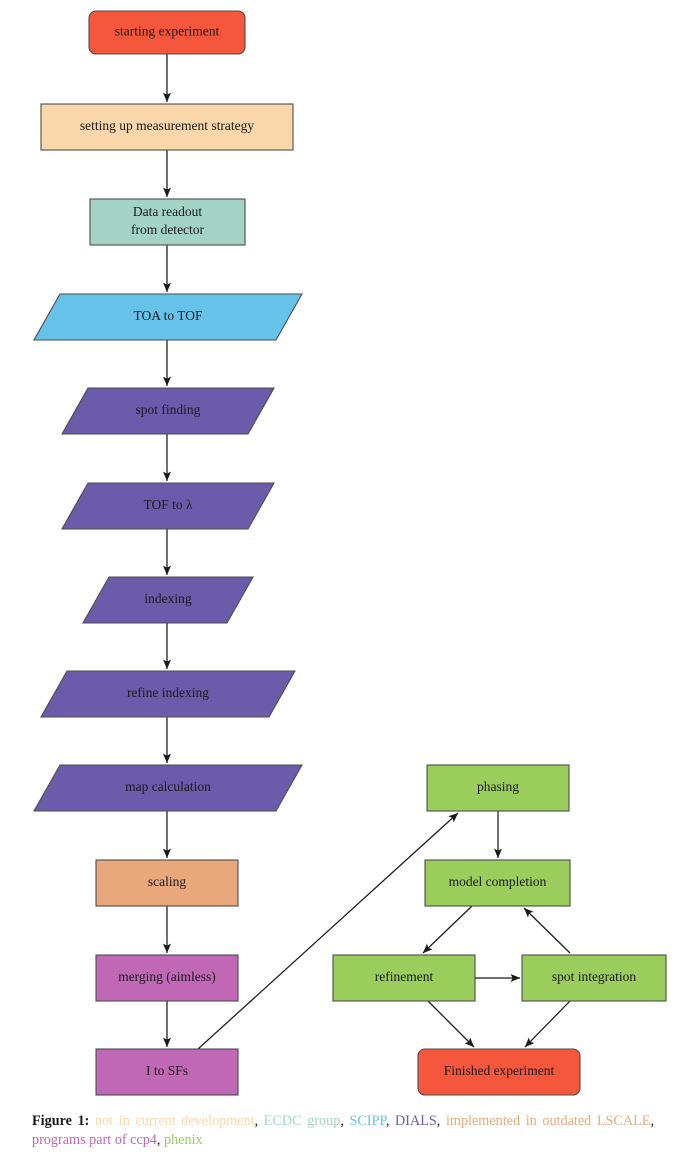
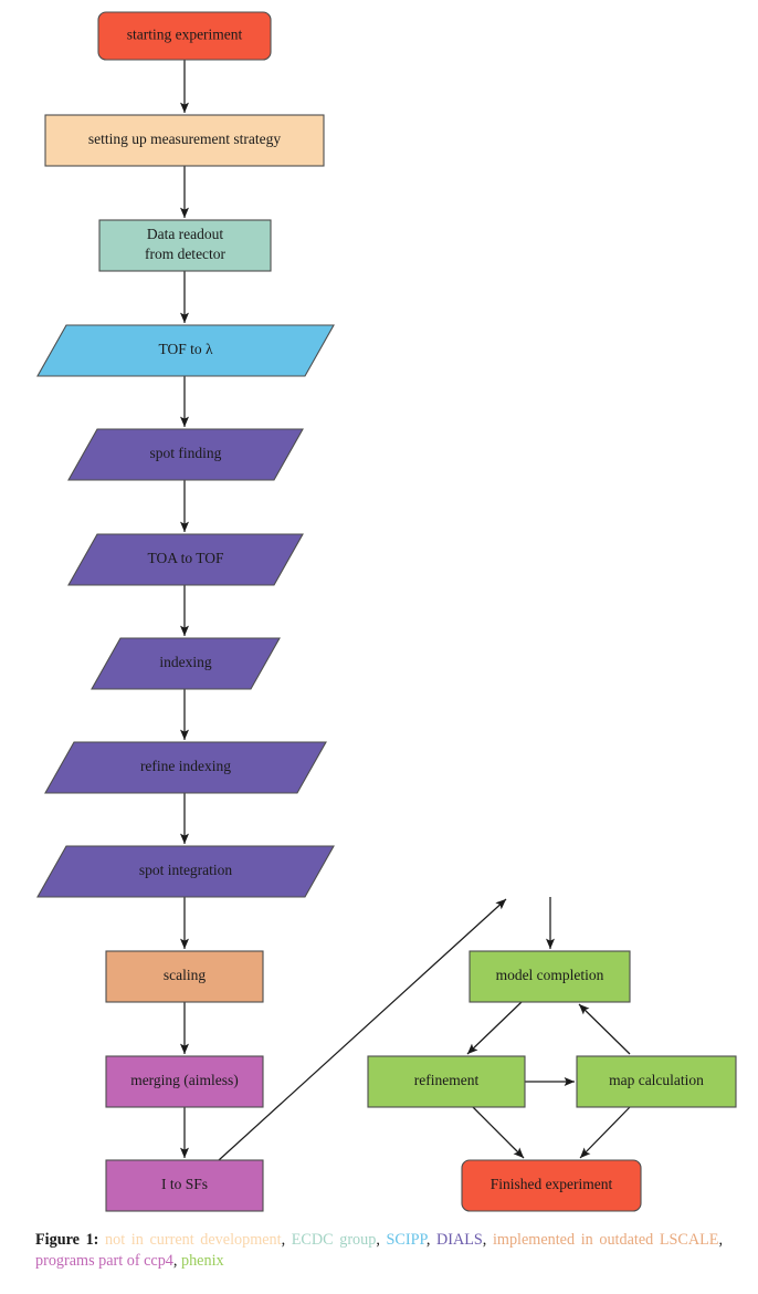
  starting experiment
  setting up measurement strategy
  Data readout from detector
- TOA to TOF
+ TOF to λ
  spot finding
- TOF to λ
+ TOA to TOF
  indexing
  refine indexing
- map calculation
+ spot integration
  scaling
  merging (aimless)
  I to SFs
- phasing
  model completion
  refinement
- spot integration
+ map calculation
  Finished experiment
  Figure 1: not in current development, ECDC group, SCIPP, DIALS, implemented in outdated LSCALE, programs part of ccp4, phenix
